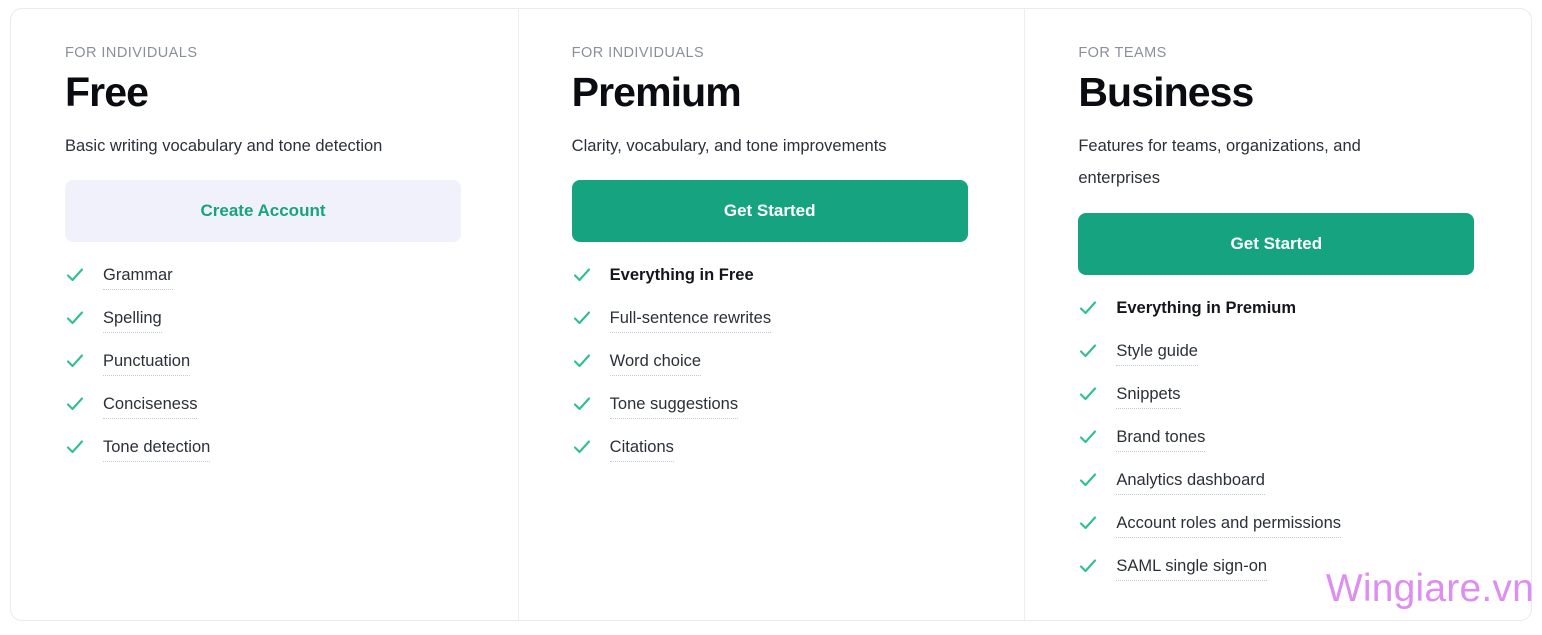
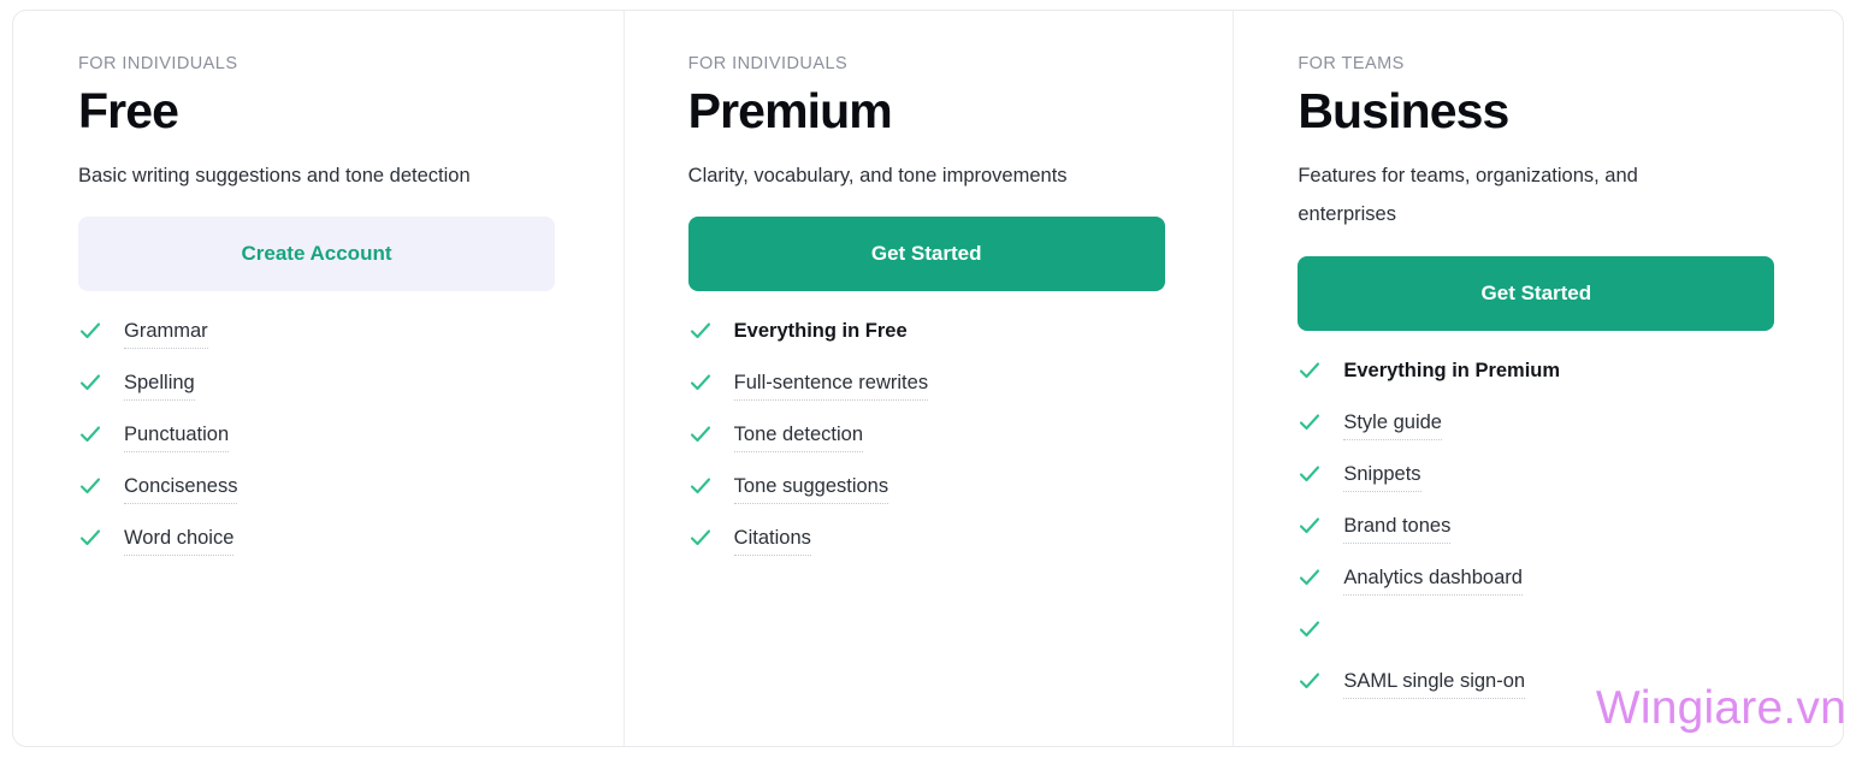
  FOR INDIVIDUALS
  Free
- Basic writing vocabulary and tone detection
+ Basic writing suggestions and tone detection
  Create Account
  Grammar
  Spelling
  Punctuation
  Conciseness
- Tone detection
+ Word choice
  FOR INDIVIDUALS
  Premium
  Clarity, vocabulary, and tone improvements
  Get Started
  Everything in Free
  Full-sentence rewrites
- Word choice
+ Tone detection
  Tone suggestions
  Citations
  FOR TEAMS
  Business
  Features for teams, organizations, and enterprises
  Get Started
  Everything in Premium
  Style guide
  Snippets
  Brand tones
  Analytics dashboard
- Account roles and permissions
  SAML single sign-on
  Wingiare.vn
